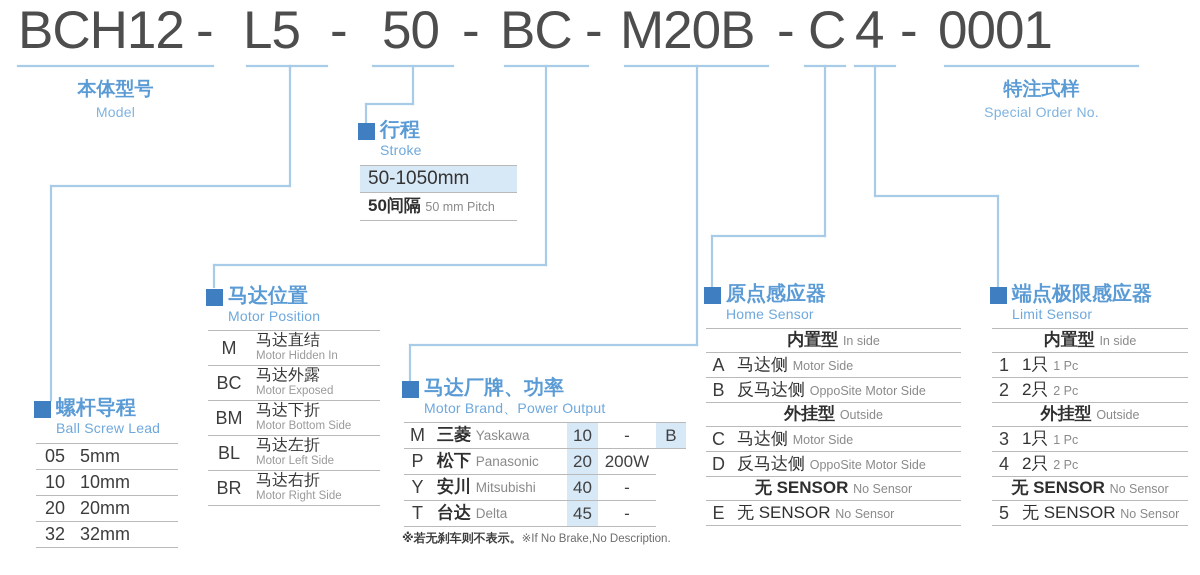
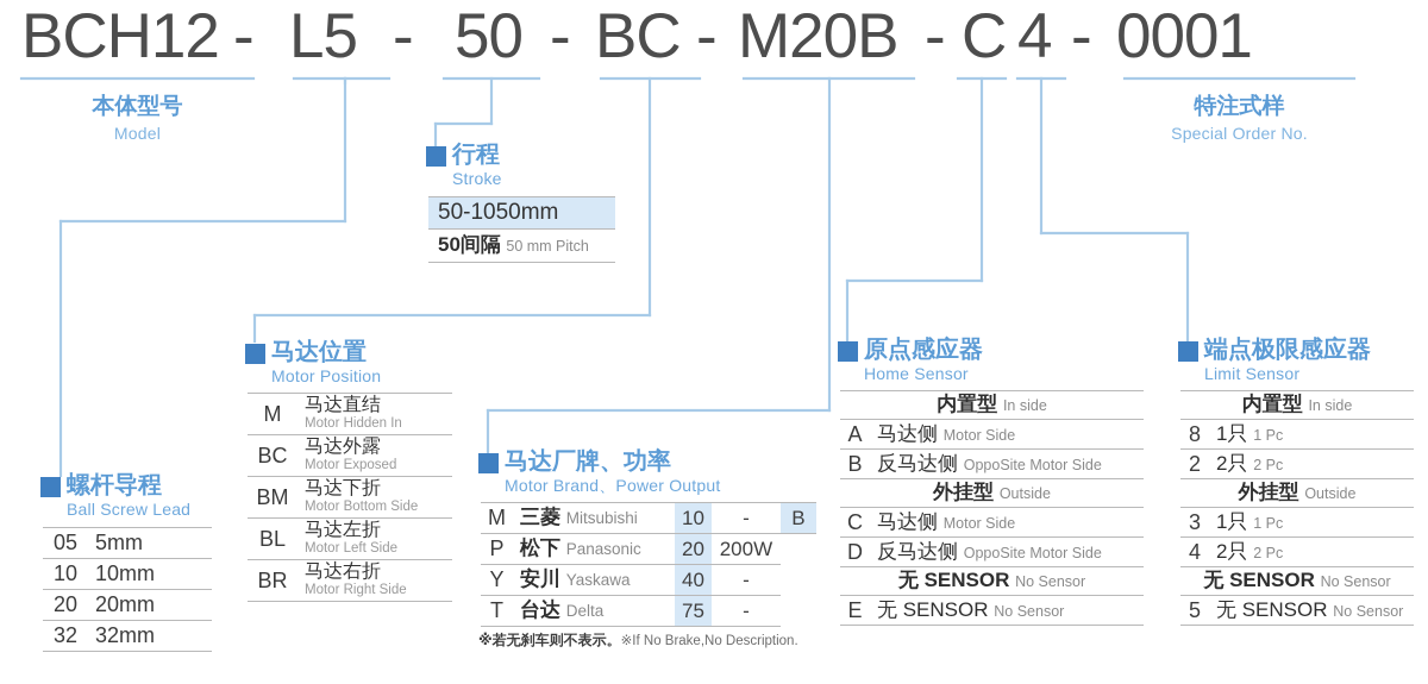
  BCH12
  -
  L5
  -
  50
  -
  BC
  -
  M20B
  -
  C
  4
  -
  0001
  本体型号
  Model
  特注式样
  Special Order No.
  行程
  Stroke
  50-1050mm
  50间隔 50 mm Pitch
  螺杆导程
  Ball Screw Lead
  05	5mm
  10	10mm
  20	20mm
  32	32mm
  马达位置
  Motor Position
  M	马达直结Motor Hidden In
  BC	马达外露Motor Exposed
  BM	马达下折Motor Bottom Side
  BL	马达左折Motor Left Side
  BR	马达右折Motor Right Side
  马达厂牌、功率
  Motor Brand、Power Output
- M	三菱 Yaskawa	10	-	B
+ M	三菱 Mitsubishi	10	-	B
  P	松下 Panasonic	20	200W
- Y	安川 Mitsubishi	40	-
+ Y	安川 Yaskawa	40	-
- T	台达 Delta	45	-
+ T	台达 Delta	75	-
  ※若无刹车则不表示。※If No Brake,No Description.
  原点感应器
  Home Sensor
  内置型 In side
  A	马达侧 Motor Side
  B	反马达侧 OppoSite Motor Side
  外挂型 Outside
  C	马达侧 Motor Side
  D	反马达侧 OppoSite Motor Side
  无 SENSOR No Sensor
  E	无 SENSOR No Sensor
  端点极限感应器
  Limit Sensor
  内置型 In side
- 1	1只 1 Pc
+ 8	1只 1 Pc
  2	2只 2 Pc
  外挂型 Outside
  3	1只 1 Pc
  4	2只 2 Pc
  无 SENSOR No Sensor
  5	无 SENSOR No Sensor
